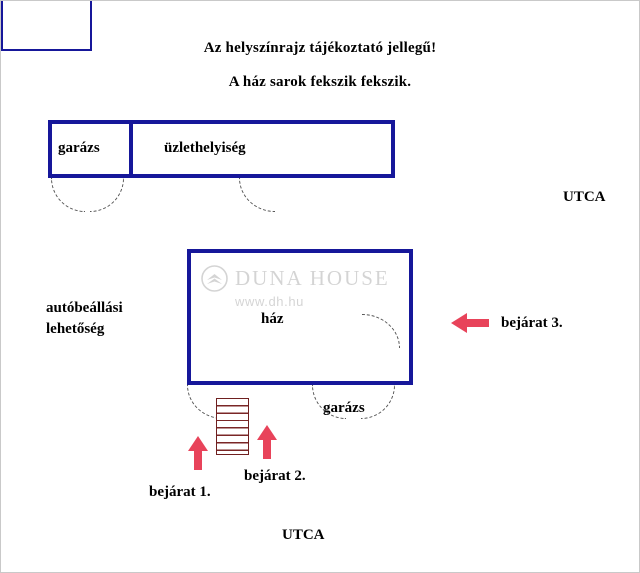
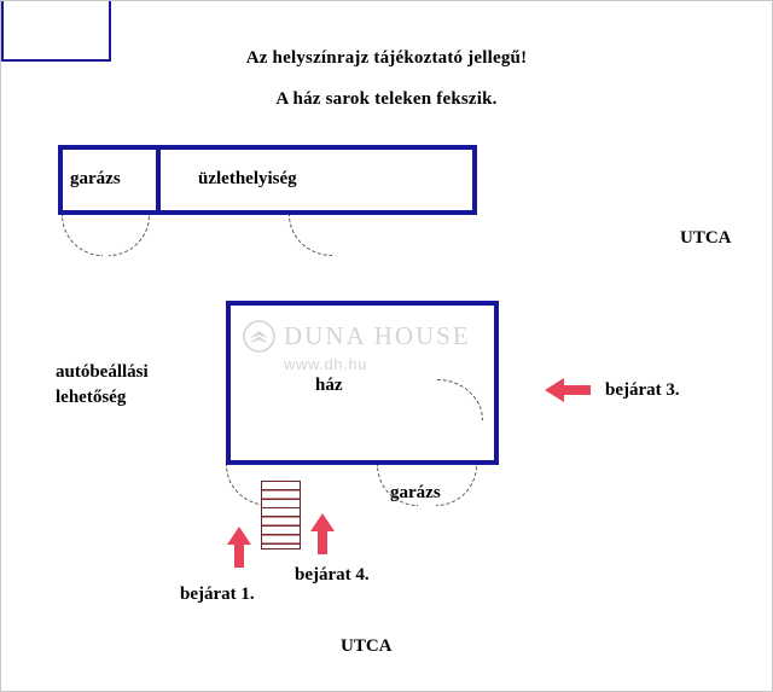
  Az helyszínrajz tájékoztató jellegű!
- A ház sarok fekszik fekszik.
+ A ház sarok teleken fekszik.
  garázs
  üzlethelyiség
  ház
  garázs
  UTCA
  UTCA
  autóbeállási
  lehetőség
  bejárat 3.
- bejárat 2.
+ bejárat 4.
  bejárat 1.
  DUNA HOUSE
  www.dh.hu
